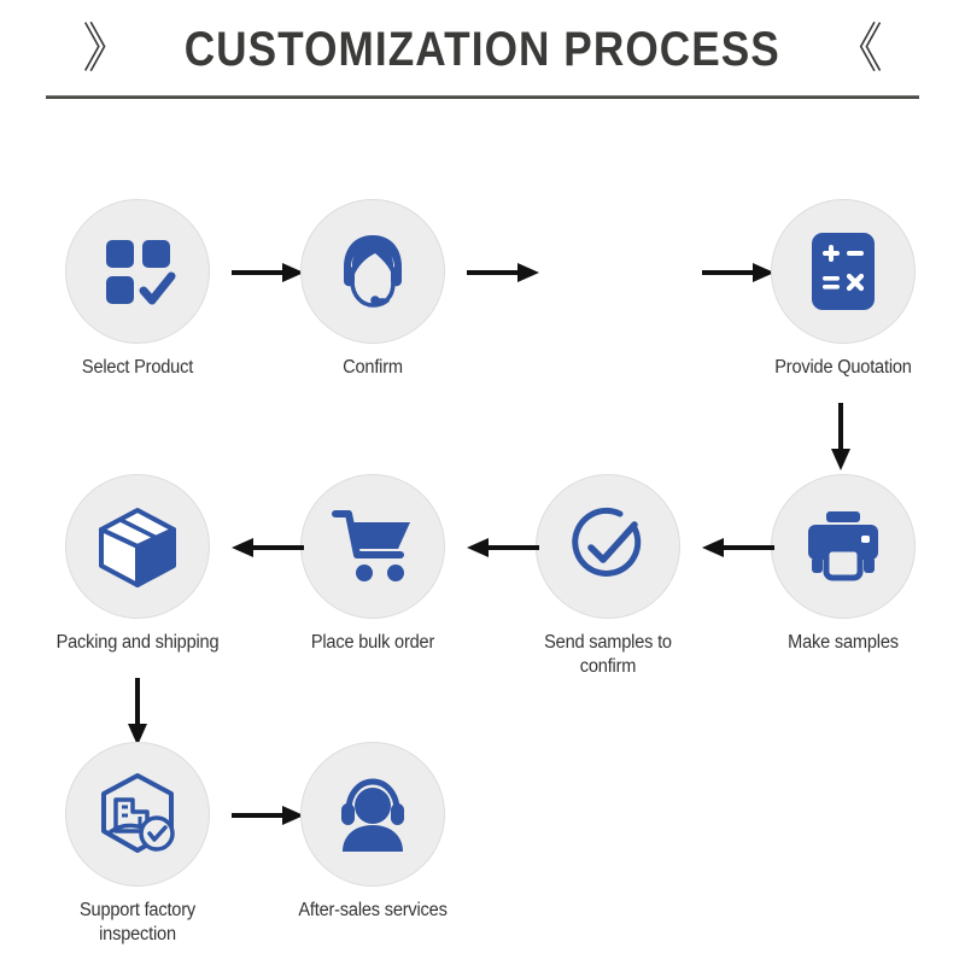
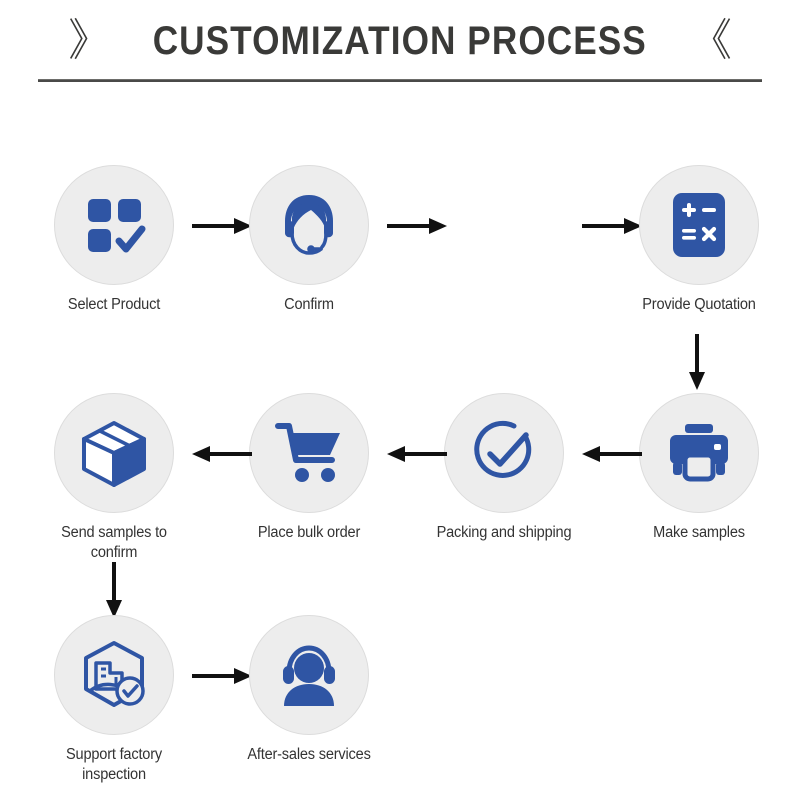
  》
  CUSTOMIZATION PROCESS
  《
  Select Product
  Confirm
  Provide Quotation
  Make samples
- Send samples to confirm
+ Packing and shipping
  Place bulk order
- Packing and shipping
+ Send samples to confirm
  Support factory inspection
  After-sales services
